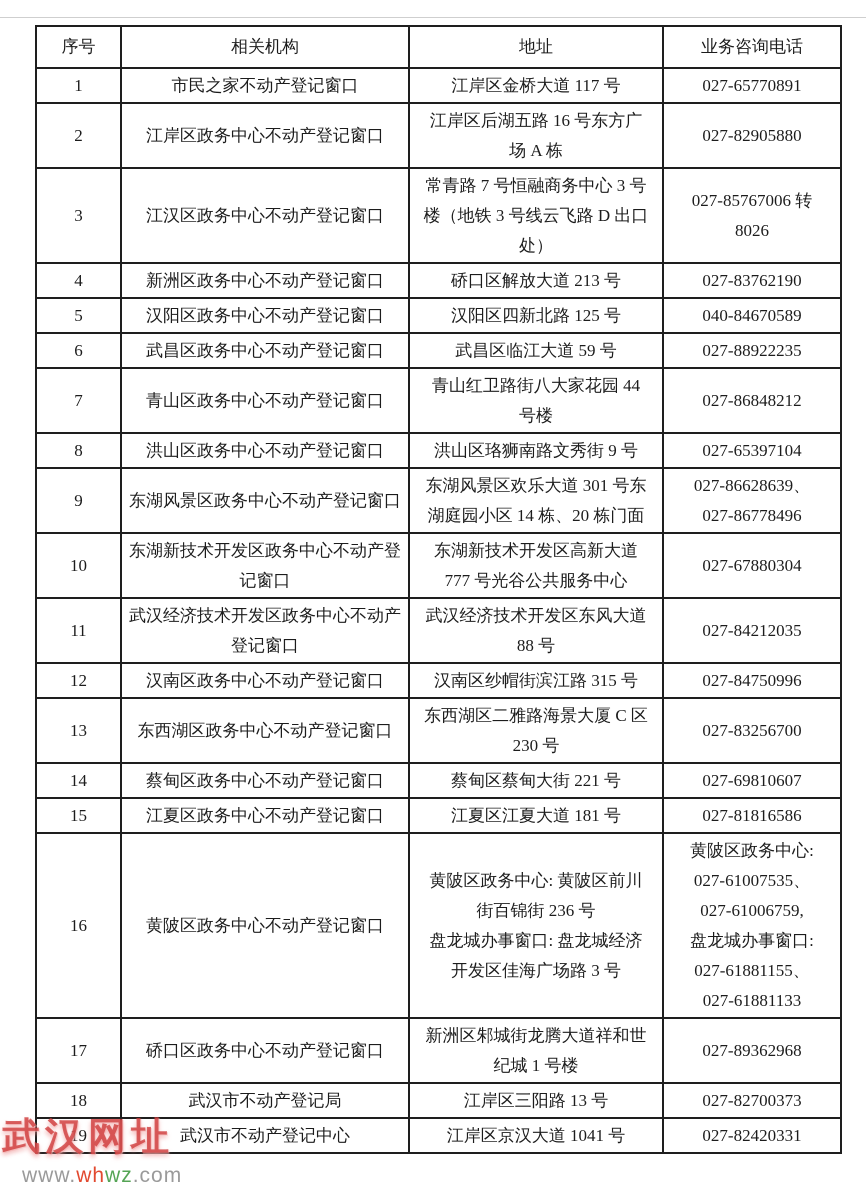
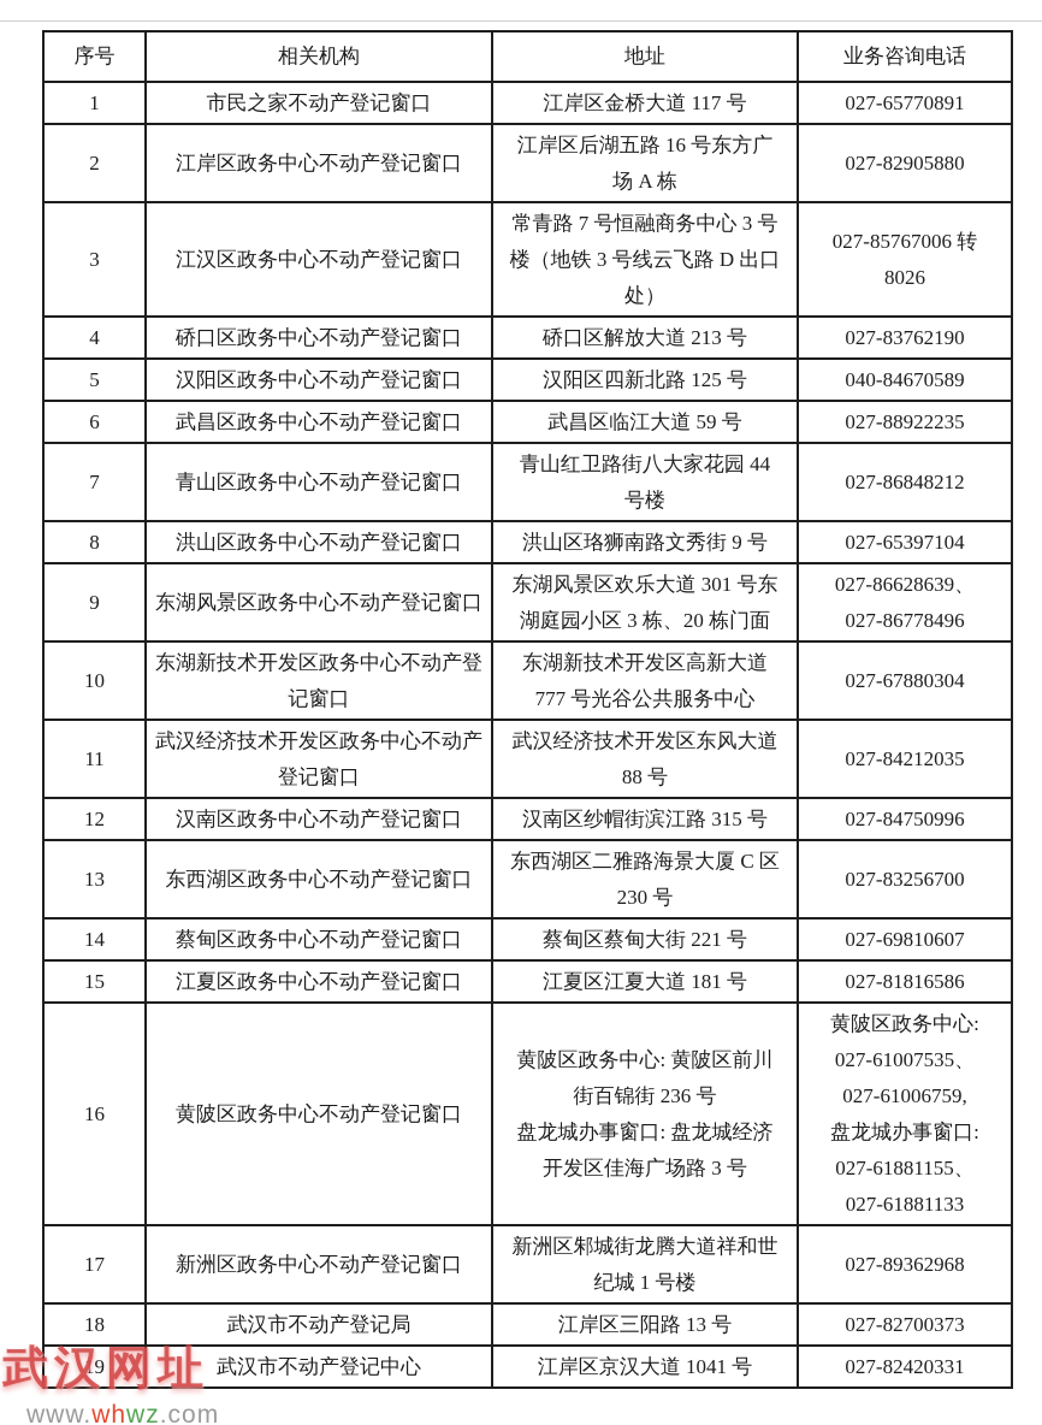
  序号	相关机构	地址	业务咨询电话
  1	市民之家不动产登记窗口	江岸区金桥大道 117 号	027-65770891
  2	江岸区政务中心不动产登记窗口	江岸区后湖五路 16 号东方广 场 A 栋	027-82905880
  3	江汉区政务中心不动产登记窗口	常青路 7 号恒融商务中心 3 号 楼（地铁 3 号线云飞路 D 出口 处）	027-85767006 转 8026
- 4	新洲区政务中心不动产登记窗口	硚口区解放大道 213 号	027-83762190
+ 4	硚口区政务中心不动产登记窗口	硚口区解放大道 213 号	027-83762190
  5	汉阳区政务中心不动产登记窗口	汉阳区四新北路 125 号	040-84670589
  6	武昌区政务中心不动产登记窗口	武昌区临江大道 59 号	027-88922235
  7	青山区政务中心不动产登记窗口	青山红卫路街八大家花园 44 号楼	027-86848212
  8	洪山区政务中心不动产登记窗口	洪山区珞狮南路文秀街 9 号	027-65397104
- 9	东湖风景区政务中心不动产登记窗口	东湖风景区欢乐大道 301 号东 湖庭园小区 14 栋、20 栋门面	027-86628639、 027-86778496
+ 9	东湖风景区政务中心不动产登记窗口	东湖风景区欢乐大道 301 号东 湖庭园小区 3 栋、20 栋门面	027-86628639、 027-86778496
  10	东湖新技术开发区政务中心不动产登 记窗口	东湖新技术开发区高新大道 777 号光谷公共服务中心	027-67880304
  11	武汉经济技术开发区政务中心不动产 登记窗口	武汉经济技术开发区东风大道 88 号	027-84212035
  12	汉南区政务中心不动产登记窗口	汉南区纱帽街滨江路 315 号	027-84750996
  13	东西湖区政务中心不动产登记窗口	东西湖区二雅路海景大厦 C 区 230 号	027-83256700
  14	蔡甸区政务中心不动产登记窗口	蔡甸区蔡甸大街 221 号	027-69810607
  15	江夏区政务中心不动产登记窗口	江夏区江夏大道 181 号	027-81816586
  16	黄陂区政务中心不动产登记窗口	黄陂区政务中心: 黄陂区前川 街百锦街 236 号 盘龙城办事窗口: 盘龙城经济 开发区佳海广场路 3 号	黄陂区政务中心: 027-61007535、 027-61006759, 盘龙城办事窗口: 027-61881155、 027-61881133
- 17	硚口区政务中心不动产登记窗口	新洲区邾城街龙腾大道祥和世 纪城 1 号楼	027-89362968
+ 17	新洲区政务中心不动产登记窗口	新洲区邾城街龙腾大道祥和世 纪城 1 号楼	027-89362968
  18	武汉市不动产登记局	江岸区三阳路 13 号	027-82700373
  19	武汉市不动产登记中心	江岸区京汉大道 1041 号	027-82420331
  武汉网址
  www.whwz.com
